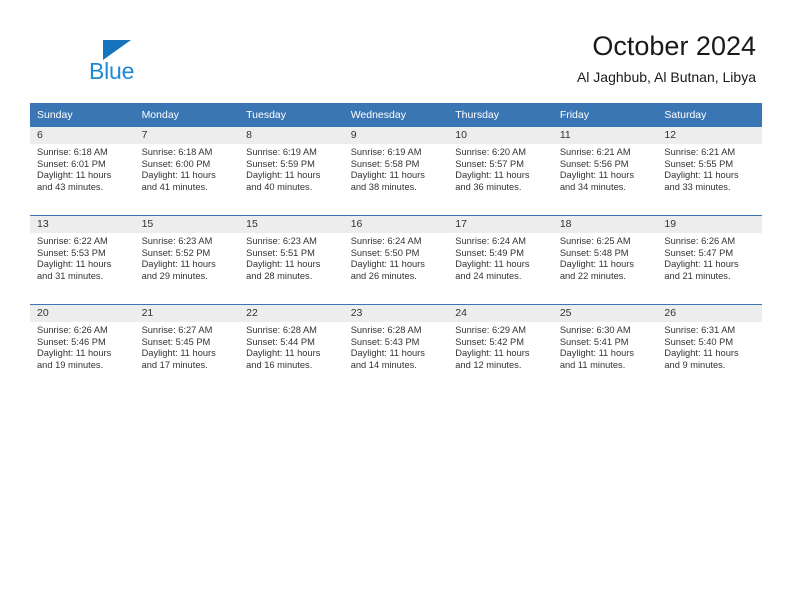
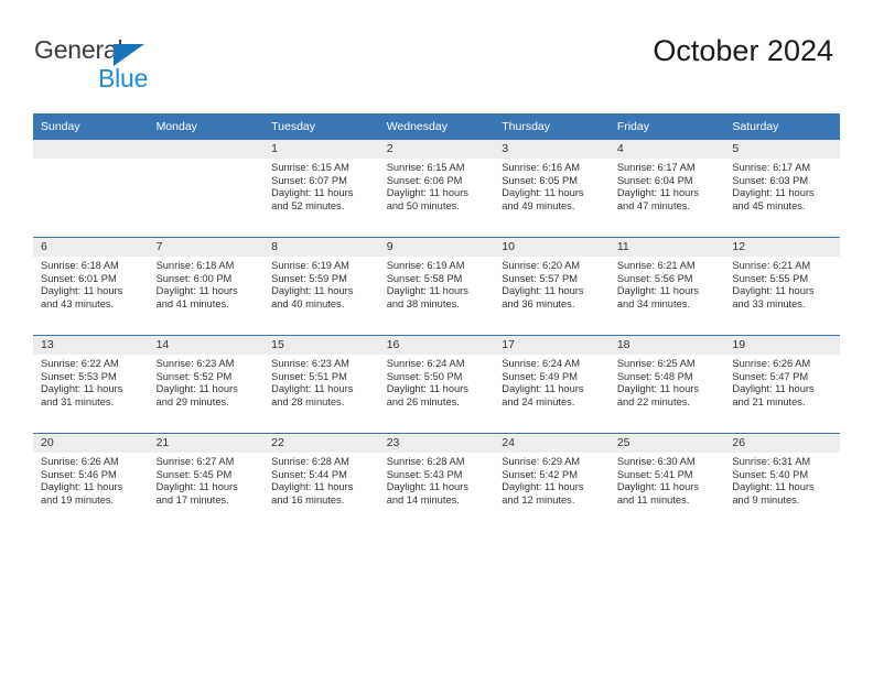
+ General
  Blue
  October 2024
- Al Jaghbub, Al Butnan, Libya
  Sunday	Monday	Tuesday	Wednesday	Thursday	Friday	Saturday
+ 		1 Sunrise: 6:15 AM Sunset: 6:07 PM Daylight: 11 hours and 52 minutes.	2 Sunrise: 6:15 AM Sunset: 6:06 PM Daylight: 11 hours and 50 minutes.	3 Sunrise: 6:16 AM Sunset: 6:05 PM Daylight: 11 hours and 49 minutes.	4 Sunrise: 6:17 AM Sunset: 6:04 PM Daylight: 11 hours and 47 minutes.	5 Sunrise: 6:17 AM Sunset: 6:03 PM Daylight: 11 hours and 45 minutes.
  6 Sunrise: 6:18 AM Sunset: 6:01 PM Daylight: 11 hours and 43 minutes.	7 Sunrise: 6:18 AM Sunset: 6:00 PM Daylight: 11 hours and 41 minutes.	8 Sunrise: 6:19 AM Sunset: 5:59 PM Daylight: 11 hours and 40 minutes.	9 Sunrise: 6:19 AM Sunset: 5:58 PM Daylight: 11 hours and 38 minutes.	10 Sunrise: 6:20 AM Sunset: 5:57 PM Daylight: 11 hours and 36 minutes.	11 Sunrise: 6:21 AM Sunset: 5:56 PM Daylight: 11 hours and 34 minutes.	12 Sunrise: 6:21 AM Sunset: 5:55 PM Daylight: 11 hours and 33 minutes.
- 13 Sunrise: 6:22 AM Sunset: 5:53 PM Daylight: 11 hours and 31 minutes.	15 Sunrise: 6:23 AM Sunset: 5:52 PM Daylight: 11 hours and 29 minutes.	15 Sunrise: 6:23 AM Sunset: 5:51 PM Daylight: 11 hours and 28 minutes.	16 Sunrise: 6:24 AM Sunset: 5:50 PM Daylight: 11 hours and 26 minutes.	17 Sunrise: 6:24 AM Sunset: 5:49 PM Daylight: 11 hours and 24 minutes.	18 Sunrise: 6:25 AM Sunset: 5:48 PM Daylight: 11 hours and 22 minutes.	19 Sunrise: 6:26 AM Sunset: 5:47 PM Daylight: 11 hours and 21 minutes.
+ 13 Sunrise: 6:22 AM Sunset: 5:53 PM Daylight: 11 hours and 31 minutes.	14 Sunrise: 6:23 AM Sunset: 5:52 PM Daylight: 11 hours and 29 minutes.	15 Sunrise: 6:23 AM Sunset: 5:51 PM Daylight: 11 hours and 28 minutes.	16 Sunrise: 6:24 AM Sunset: 5:50 PM Daylight: 11 hours and 26 minutes.	17 Sunrise: 6:24 AM Sunset: 5:49 PM Daylight: 11 hours and 24 minutes.	18 Sunrise: 6:25 AM Sunset: 5:48 PM Daylight: 11 hours and 22 minutes.	19 Sunrise: 6:26 AM Sunset: 5:47 PM Daylight: 11 hours and 21 minutes.
  20 Sunrise: 6:26 AM Sunset: 5:46 PM Daylight: 11 hours and 19 minutes.	21 Sunrise: 6:27 AM Sunset: 5:45 PM Daylight: 11 hours and 17 minutes.	22 Sunrise: 6:28 AM Sunset: 5:44 PM Daylight: 11 hours and 16 minutes.	23 Sunrise: 6:28 AM Sunset: 5:43 PM Daylight: 11 hours and 14 minutes.	24 Sunrise: 6:29 AM Sunset: 5:42 PM Daylight: 11 hours and 12 minutes.	25 Sunrise: 6:30 AM Sunset: 5:41 PM Daylight: 11 hours and 11 minutes.	26 Sunrise: 6:31 AM Sunset: 5:40 PM Daylight: 11 hours and 9 minutes.
